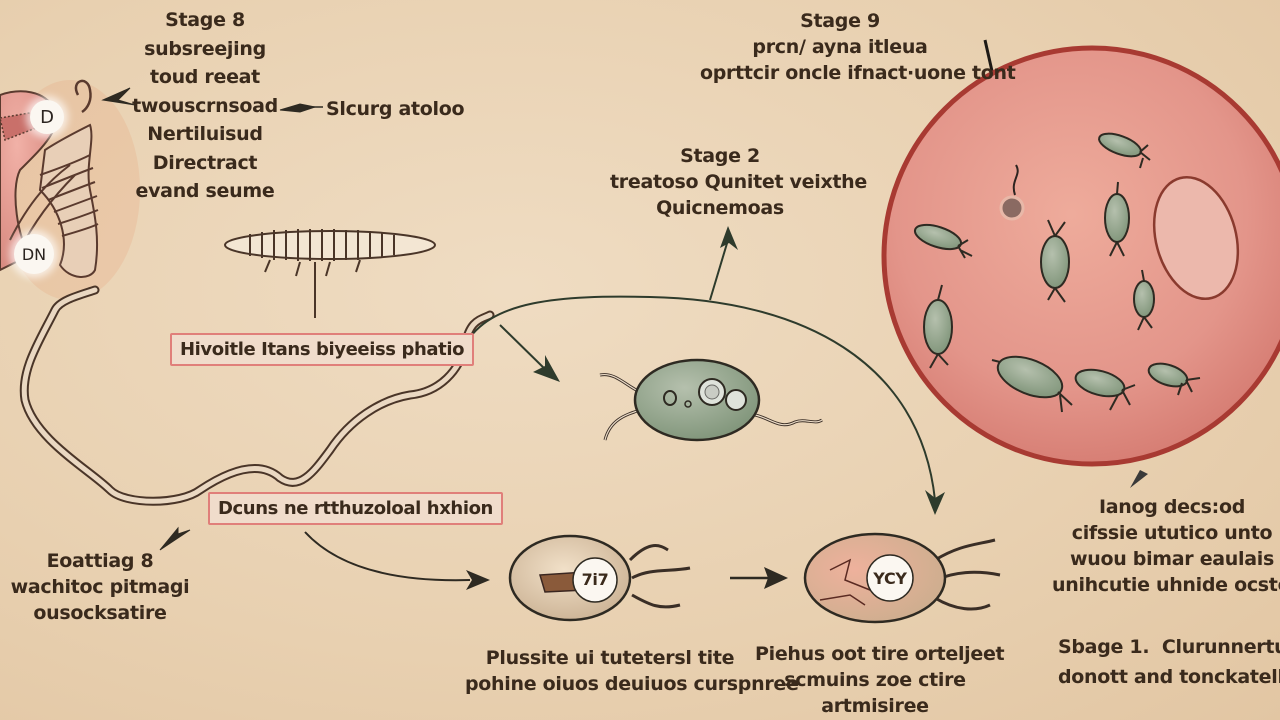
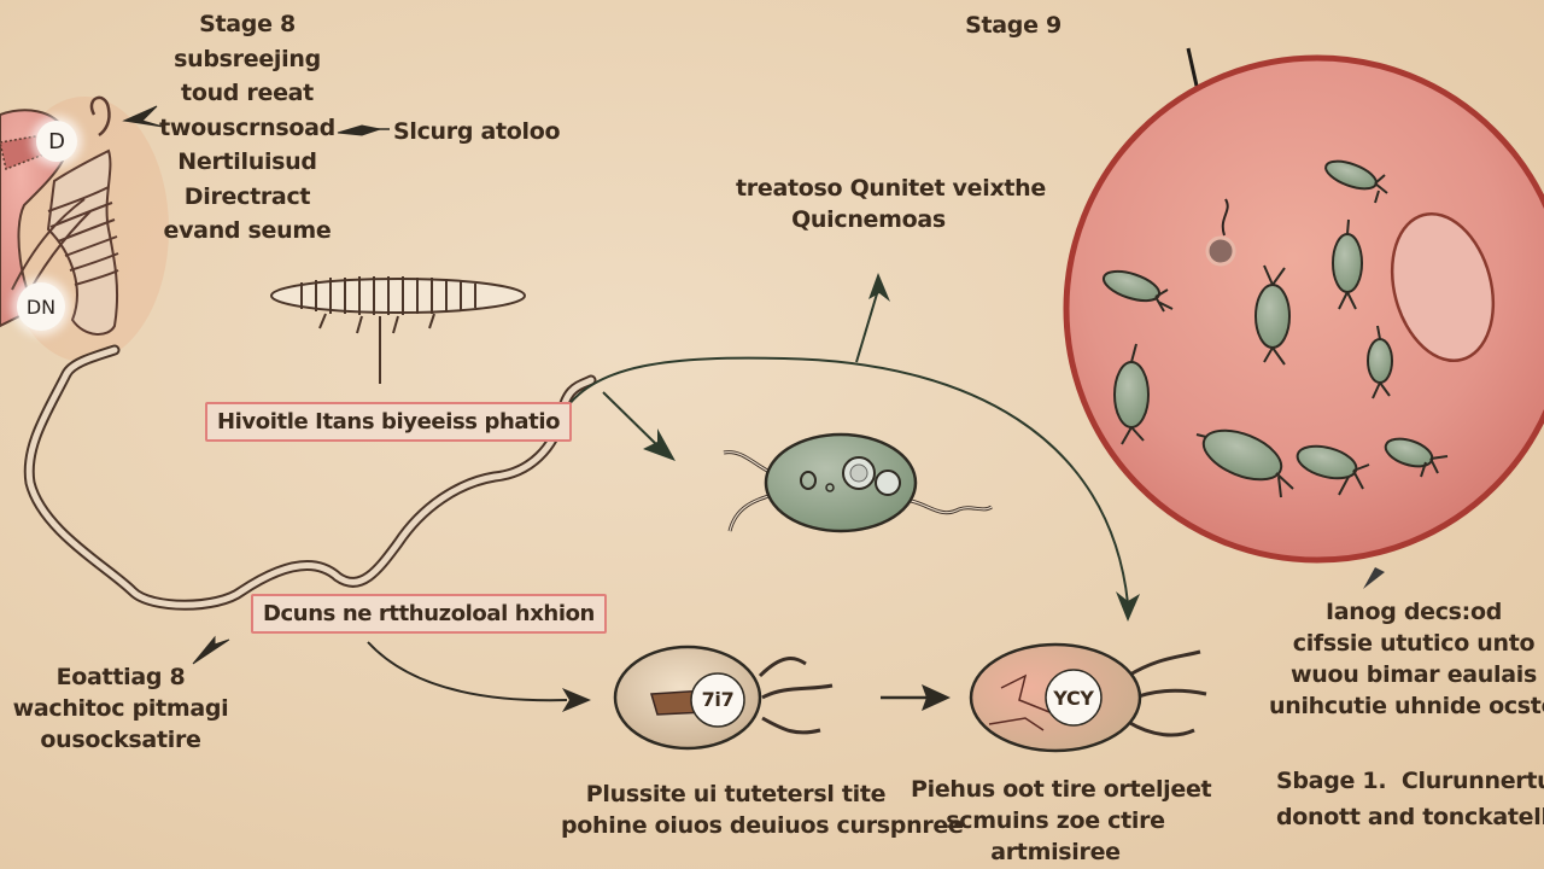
  D
  DN
  7i7
  YCY
  Stage 8
  subsreejing
  toud reeat
  twouscrnsoad
  Nertiluisud
  Directract
  evand seume
  Slcurg atoloo
  Stage 9
- prcn/ ayna itleua
- oprttcir oncle ifnact·uone tont
- Stage 2
  treatoso Qunitet veixthe
  Quicnemoas
  Hivoitle Itans biyeeiss phatio
  Dcuns ne rtthuzoloal hxhion
  Eoattiag 8
  wachitoc pitmagi
  ousocksatire
  Plussite ui tutetersl tite
  pohine oiuos deuiuos cursp
  Piehus oot tire orteljeet
  scmuins zoe ctire
  artmisiree
  Ianog decs:od
  cifssie ututico unto
  wuou bimar eaulais
  unihcutie uhnide ocst
  Sbage 1. Clurunnert
  donott and tonckatel
